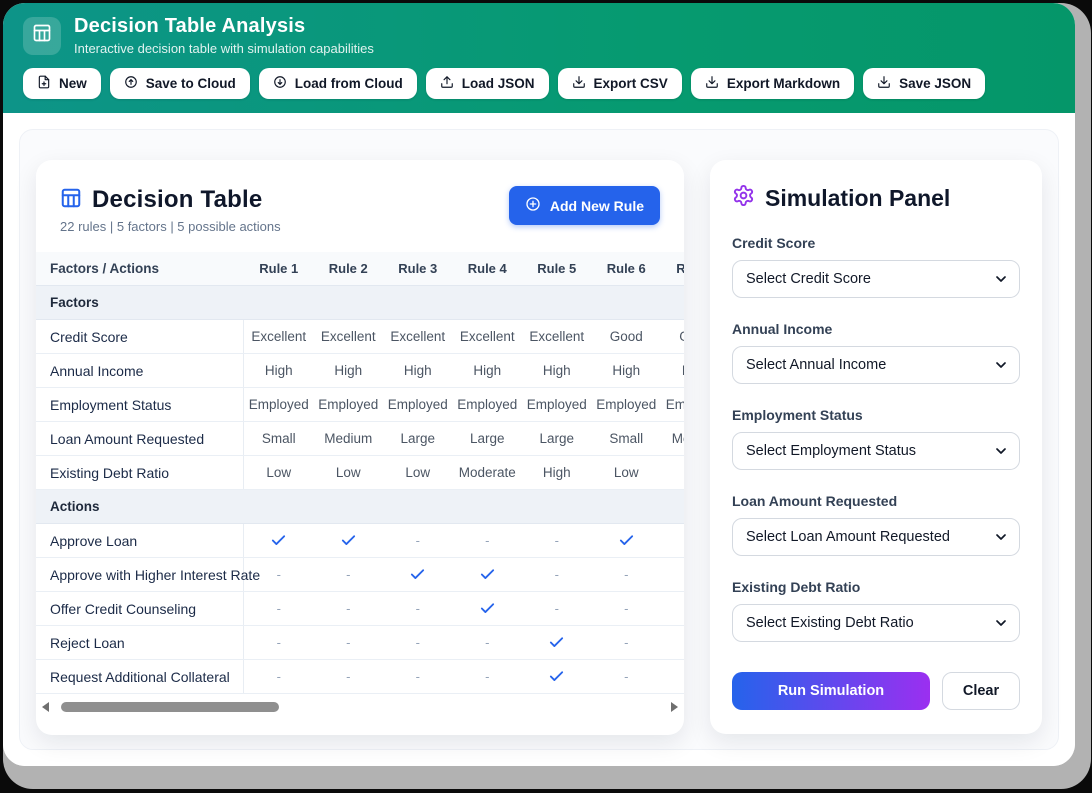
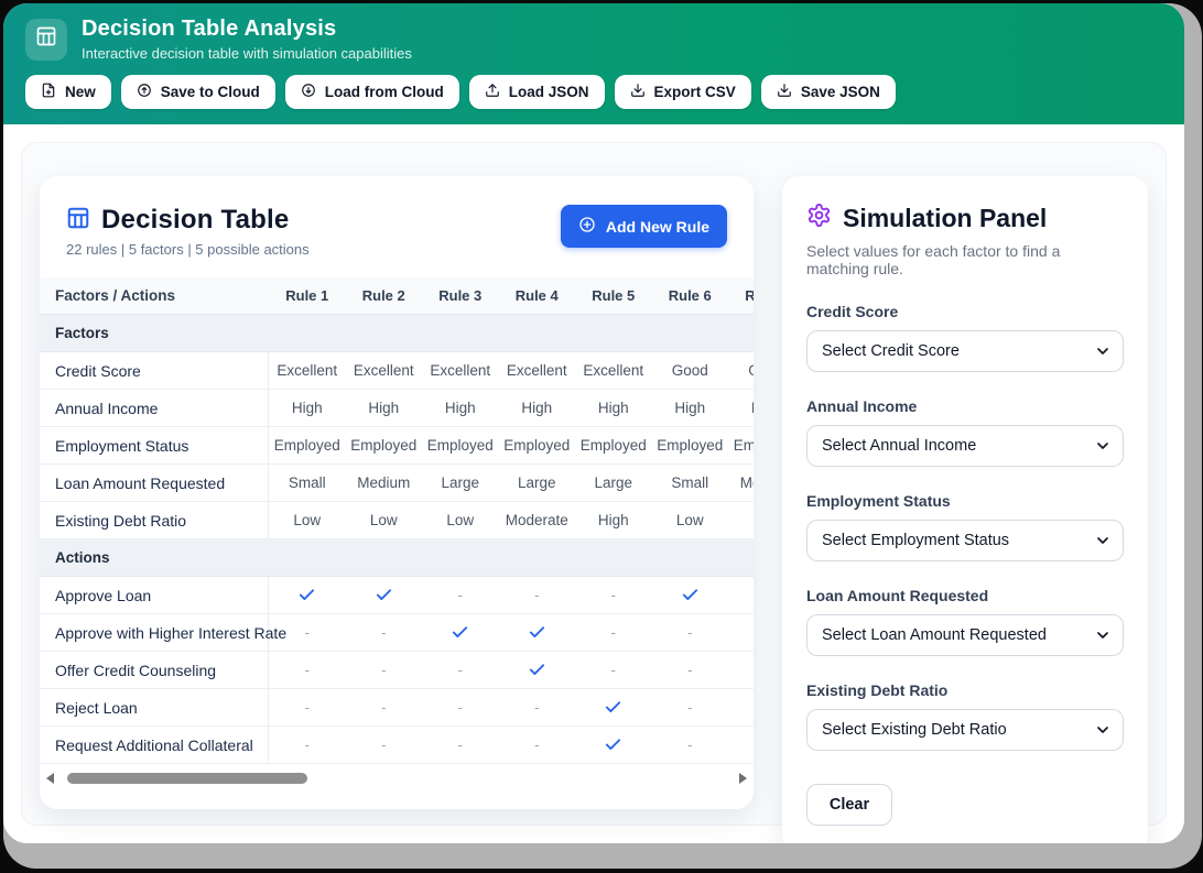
  Decision Table Analysis
  Interactive decision table with simulation capabilities
  New
  Save to Cloud
  Load from Cloud
  Load JSON
  Export CSV
- Export Markdown
  Save JSON
  Decision Table
  22 rules | 5 factors | 5 possible actions
  Add New Rule
  Factors / Actions
  Rule 1
  Rule 2
  Rule 3
  Rule 4
  Rule 5
  Rule 6
  Factors
  Credit Score
  Excellent
  Excellent
  Excellent
  Excellent
  Excellent
  Good
  Annual Income
  High
  High
  High
  High
  High
  High
  Employment Status
  Employed
  Employed
  Employed
  Employed
  Employed
  Employed
  Loan Amount Requested
  Small
  Medium
  Large
  Large
  Large
  Small
  Existing Debt Ratio
  Low
  Low
  Low
  Moderate
  High
  Low
  Actions
  Approve Loan
  -
  -
  -
  Approve with Higher Interest R
  -
  -
  -
  -
  Offer Credit Counseling
  -
  -
  -
  -
  -
  Reject Loan
  -
  -
  -
  -
  -
  Request Additional Collateral
  -
  -
  -
  -
  -
  Simulation Panel
+ Select values for each factor to find a matching rule.
  Credit Score
  Select Credit Score
  Annual Income
  Select Annual Income
  Employment Status
  Select Employment Status
  Loan Amount Requested
  Select Loan Amount Requested
  Existing Debt Ratio
  Select Existing Debt Ratio
- Run Simulation
  Clear
